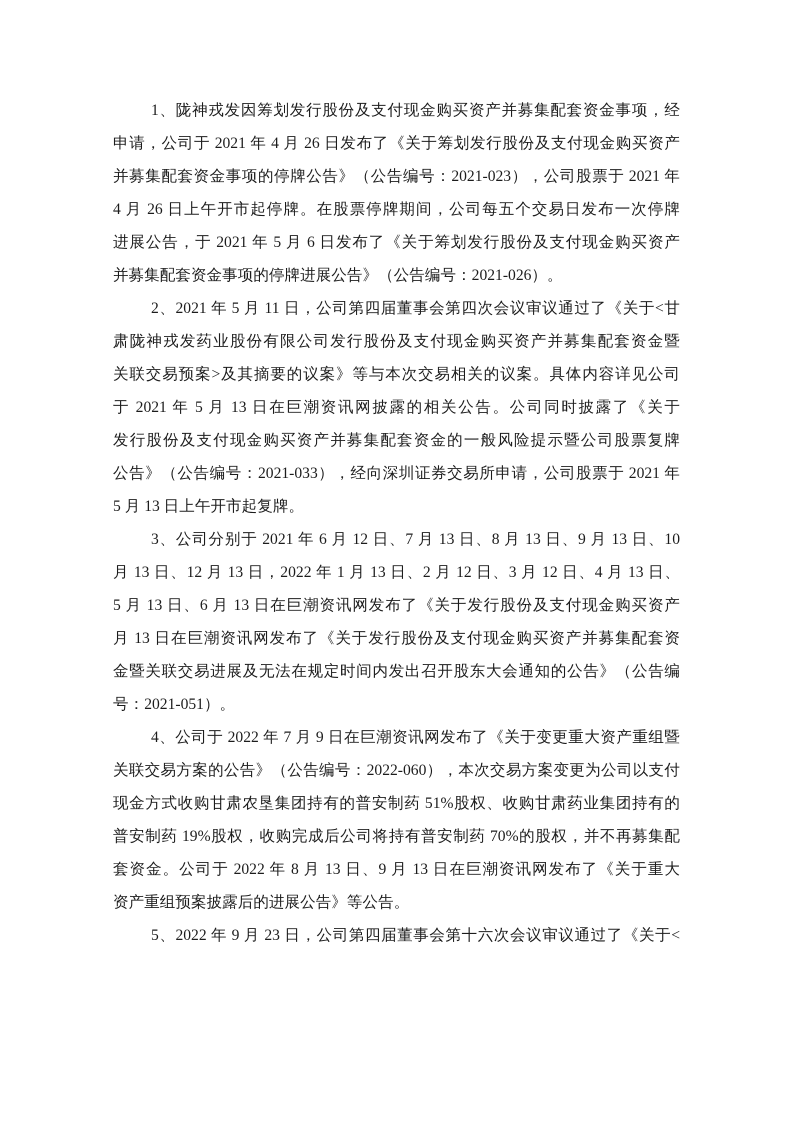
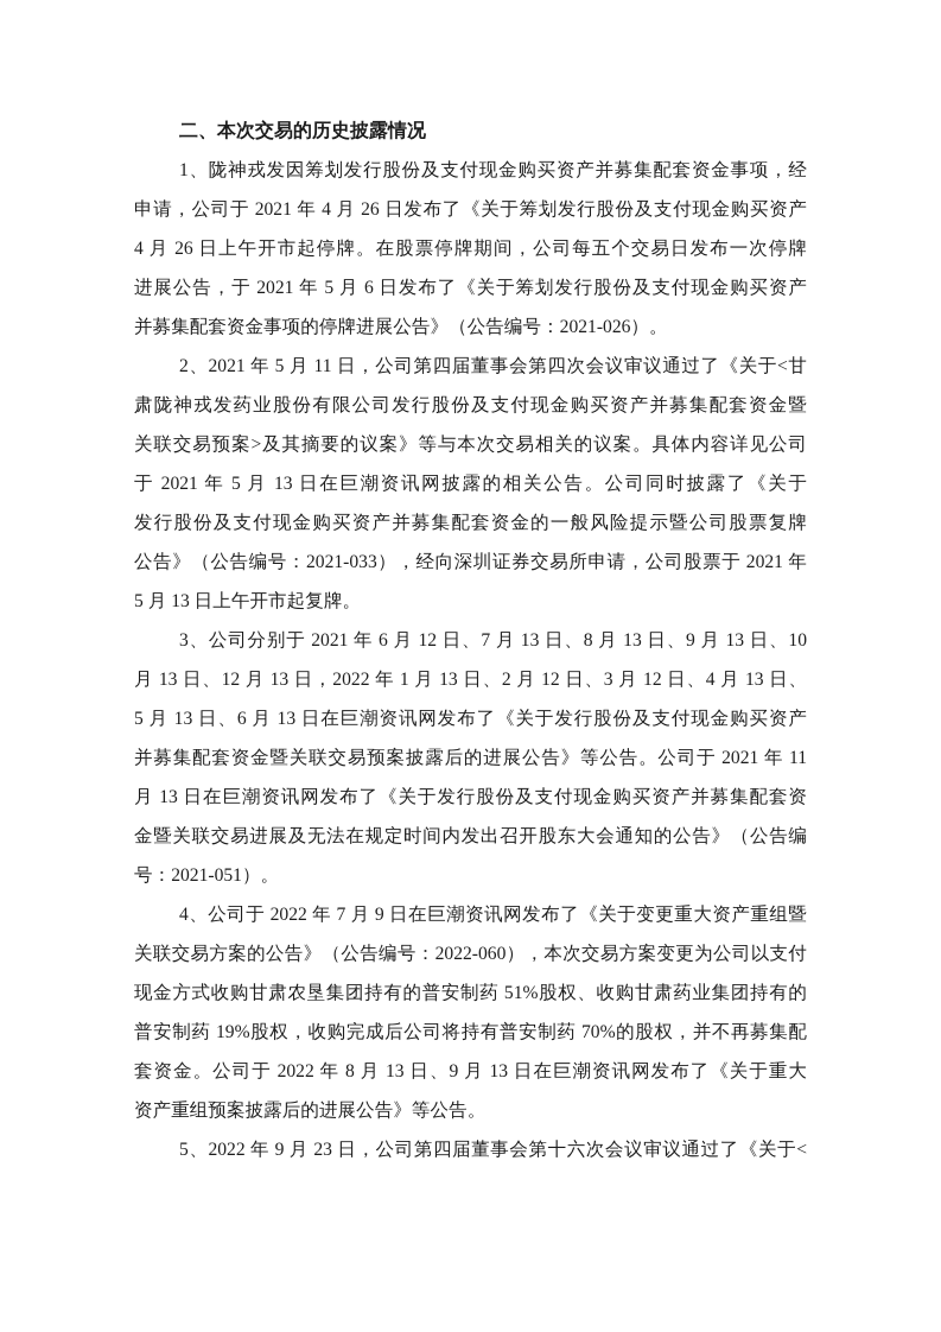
+ 二、本次交易的历史披露情况
  1、陇神戎发因筹划发行股份及支付现金购买资产并募集配套资金事项，经
  申请，公司于 2021 年 4 月 26 日发布了《关于筹划发行股份及支付现金购买资产
- 并募集配套资金事项的停牌公告》（公告编号：2021-023），公司股票于 2021 年
  4 月 26 日上午开市起停牌。在股票停牌期间，公司每五个交易日发布一次停牌
  进展公告，于 2021 年 5 月 6 日发布了《关于筹划发行股份及支付现金购买资产
  并募集配套资金事项的停牌进展公告》（公告编号：2021-026）。
  2、2021 年 5 月 11 日，公司第四届董事会第四次会议审议通过了《关于<甘
  肃陇神戎发药业股份有限公司发行股份及支付现金购买资产并募集配套资金暨
  关联交易预案>及其摘要的议案》等与本次交易相关的议案。具体内容详见公司
  于 2021 年 5 月 13 日在巨潮资讯网披露的相关公告。公司同时披露了《关于
  发行股份及支付现金购买资产并募集配套资金的一般风险提示暨公司股票复牌
  公告》（公告编号：2021-033），经向深圳证券交易所申请，公司股票于 2021 年
  5 月 13 日上午开市起复牌。
  3、公司分别于 2021 年 6 月 12 日、7 月 13 日、8 月 13 日、9 月 13 日、10
  月 13 日、12 月 13 日，2022 年 1 月 13 日、2 月 12 日、3 月 12 日、4 月 13 日、
  5 月 13 日、6 月 13 日在巨潮资讯网发布了《关于发行股份及支付现金购买资产
+ 并募集配套资金暨关联交易预案披露后的进展公告》等公告。公司于 2021 年 11
  月 13 日在巨潮资讯网发布了《关于发行股份及支付现金购买资产并募集配套资
  金暨关联交易进展及无法在规定时间内发出召开股东大会通知的公告》（公告编
  号：2021-051）。
  4、公司于 2022 年 7 月 9 日在巨潮资讯网发布了《关于变更重大资产重组暨
  关联交易方案的公告》（公告编号：2022-060），本次交易方案变更为公司以支付
  现金方式收购甘肃农垦集团持有的普安制药 51%股权、收购甘肃药业集团持有的
  普安制药 19%股权，收购完成后公司将持有普安制药 70%的股权，并不再募集配
  套资金。公司于 2022 年 8 月 13 日、9 月 13 日在巨潮资讯网发布了《关于重大
  资产重组预案披露后的进展公告》等公告。
  5、2022 年 9 月 23 日，公司第四届董事会第十六次会议审议通过了《关于<
